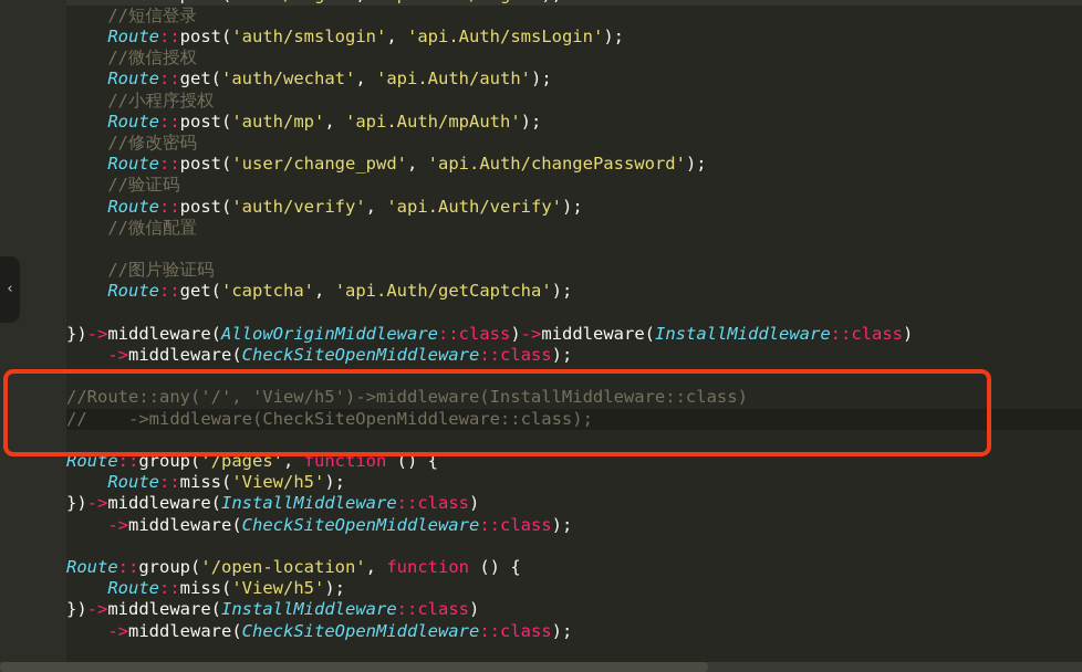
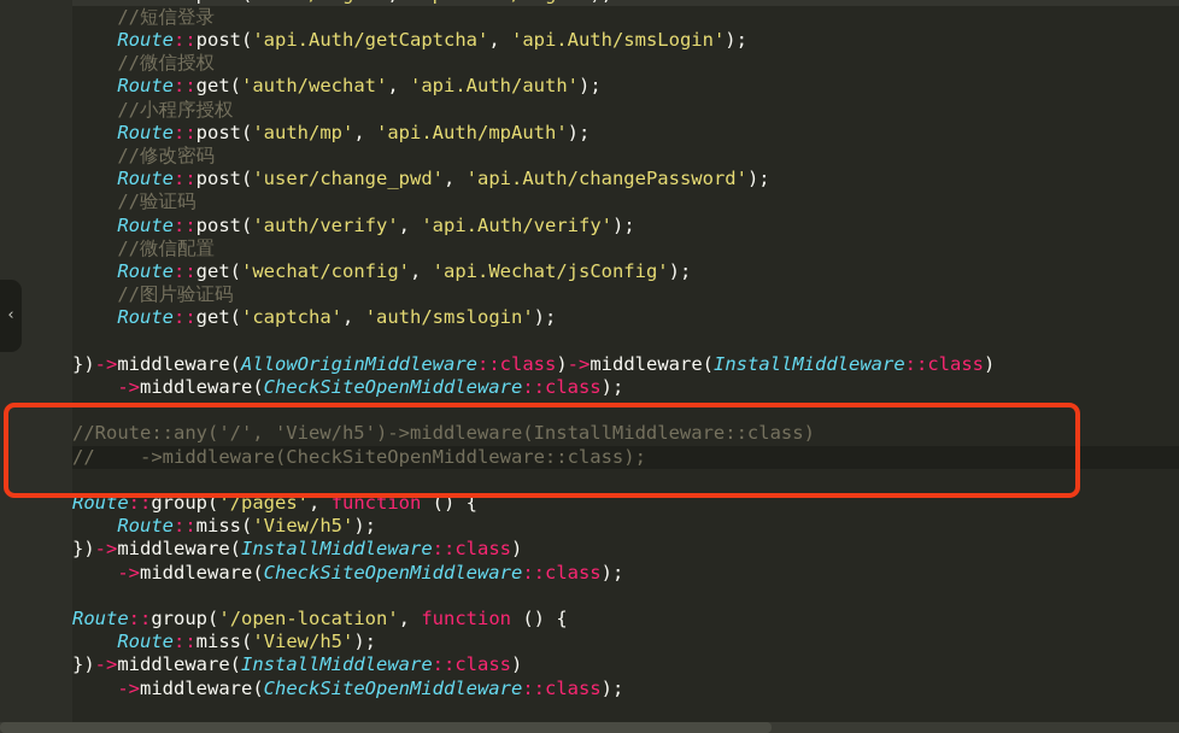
  //短信登录
- Route::post('auth/smslogin', 'api.Auth/smsLogin');
+ Route::post('api.Auth/getCaptcha', 'api.Auth/smsLogin');
  //微信授权
  Route::get('auth/wechat', 'api.Auth/auth');
  //小程序授权
  Route::post('auth/mp', 'api.Auth/mpAuth');
  //修改密码
  Route::post('user/change_pwd', 'api.Auth/changePassword');
  //验证码
  Route::post('auth/verify', 'api.Auth/verify');
  //微信配置
+ Route::get('wechat/config', 'api.Wechat/jsConfig');
  //图片验证码
- Route::get('captcha', 'api.Auth/getCaptcha');
+ Route::get('captcha', 'auth/smslogin');
  })->middleware(AllowOriginMiddleware::class)->middleware(InstallMiddleware::class)
  ->middleware(CheckSiteOpenMiddleware::class);
  //Route::any('/', 'View/h5')->middleware(InstallMiddleware::class)
  // ->middleware(CheckSiteOpenMiddleware::class);
  Route::group('/pages', function () {
  Route::miss('View/h5');
  })->middleware(InstallMiddleware::class)
  ->middleware(CheckSiteOpenMiddleware::class);
  Route::group('/open-location', function () {
  Route::miss('View/h5');
  })->middleware(InstallMiddleware::class)
  ->middleware(CheckSiteOpenMiddleware::class);
  ‹
